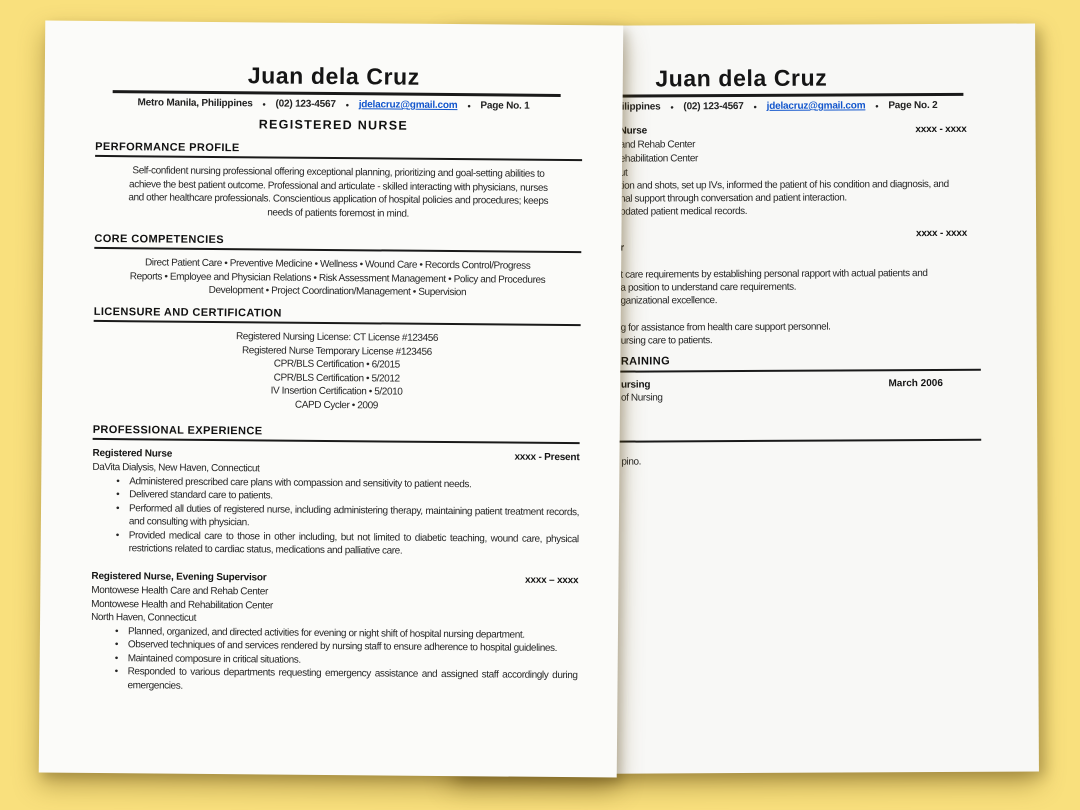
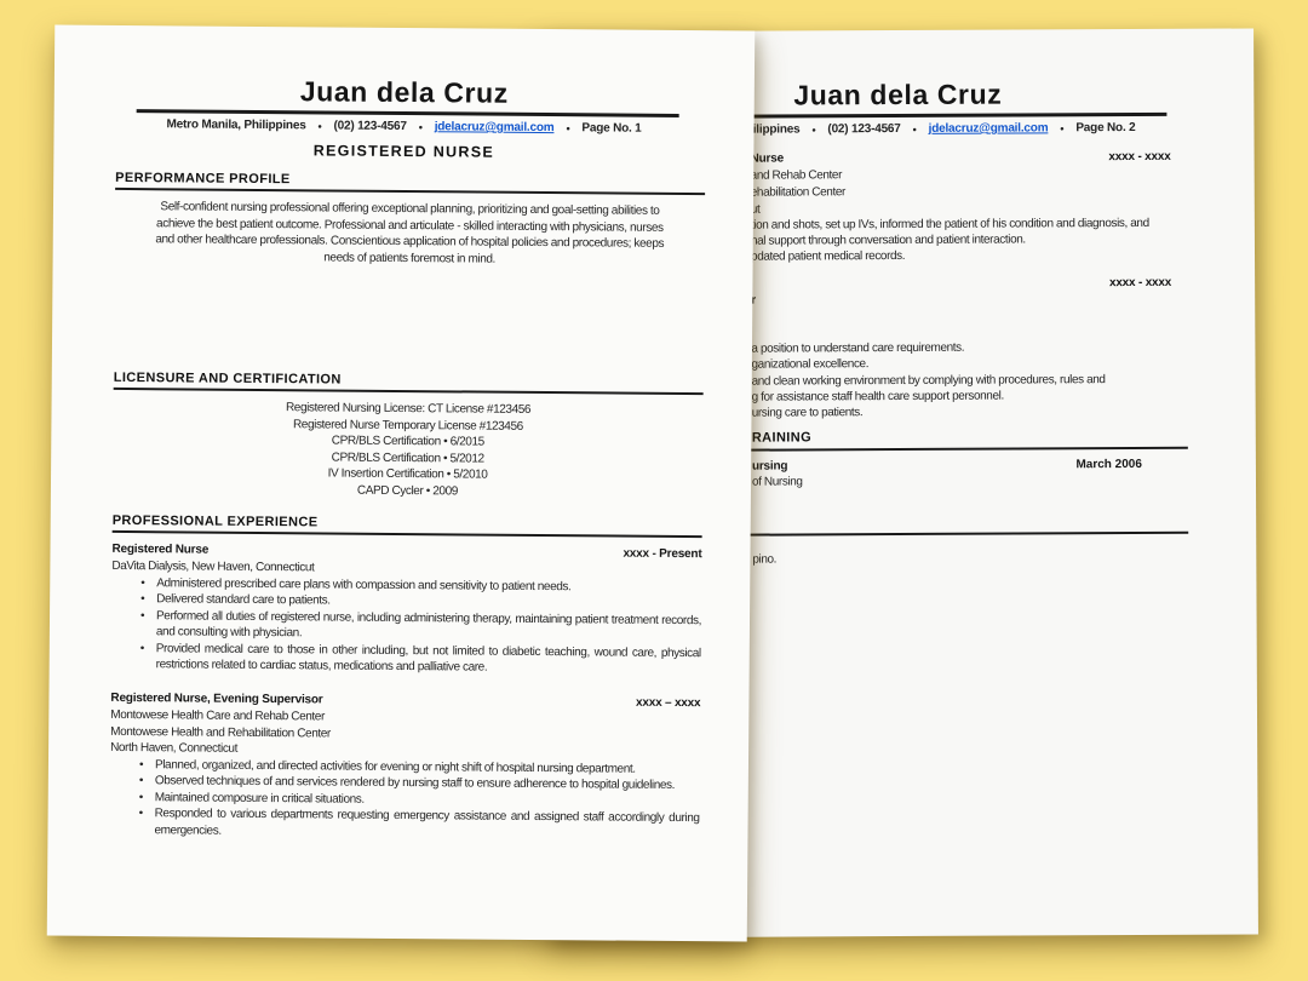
  Juan dela Cruz
  •
  (02) 123-4567
  •
  jdelacruz@gmail.com
  •
  Page No. 2
  Nurse
  xxxx - xxxx
  and Rehab Center
  ehabilitation Center
  ut
  ion and shots, set up IVs, informed the patient of his condition and diagnosis, and
  nal support through conversation and patient interaction.
  pdated patient medical records.
  xxxx - xxxx
  r
- t care requirements by establishing personal rapport with actual patients and
  a position to understand care requirements.
  ganizational excellence.
+ and clean working environment by complying with procedures, rules and
- g for assistance from health care support personnel.
+ g for assistance staff health care support personnel.
  ursing care to patients.
  RAINING
  ursing
  March 2006
  of Nursing
  pino.
  Juan dela Cruz
  Metro Manila, Philippines
  •
  (02) 123-4567
  •
  jdelacruz@gmail.com
  •
  Page No. 1
  REGISTERED NURSE
  PERFORMANCE PROFILE
  Self-confident nursing professional offering exceptional planning, prioritizing and goal-setting abilities to
  achieve the best patient outcome. Professional and articulate - skilled interacting with physicians, nurses
  and other healthcare professionals. Conscientious application of hospital policies and procedures; keeps
  needs of patients foremost in mind.
- CORE COMPETENCIES
- Direct Patient Care • Preventive Medicine • Wellness • Wound Care • Records Control/Progress
- Reports • Employee and Physician Relations • Risk Assessment Management • Policy and Procedures
- Development • Project Coordination/Management • Supervision
  LICENSURE AND CERTIFICATION
  Registered Nursing License: CT License #123456
  Registered Nurse Temporary License #123456
  CPR/BLS Certification • 6/2015
  CPR/BLS Certification • 5/2012
  IV Insertion Certification • 5/2010
  CAPD Cycler • 2009
  PROFESSIONAL EXPERIENCE
  Registered Nurse
  xxxx - Present
  DaVita Dialysis, New Haven, Connecticut
  •
  Administered prescribed care plans with compassion and sensitivity to patient needs.
  •
  Delivered standard care to patients.
  •
  Performed all duties of registered nurse, including administering therapy, maintaining patient treatment records, and consulting with physician.
  •
  Provided medical care to those in other including, but not limited to diabetic teaching, wound care, physical restrictions related to cardiac status, medications and palliative care.
  Registered Nurse, Evening Supervisor
  xxxx – xxxx
  Montowese Health Care and Rehab Center
  Montowese Health and Rehabilitation Center
  North Haven, Connecticut
  •
  Planned, organized, and directed activities for evening or night shift of hospital nursing department.
  •
  Observed techniques of and services rendered by nursing staff to ensure adherence to hospital guidelines.
  •
  Maintained composure in critical situations.
  •
  Responded to various departments requesting emergency assistance and assigned staff accordingly during emergencies.
